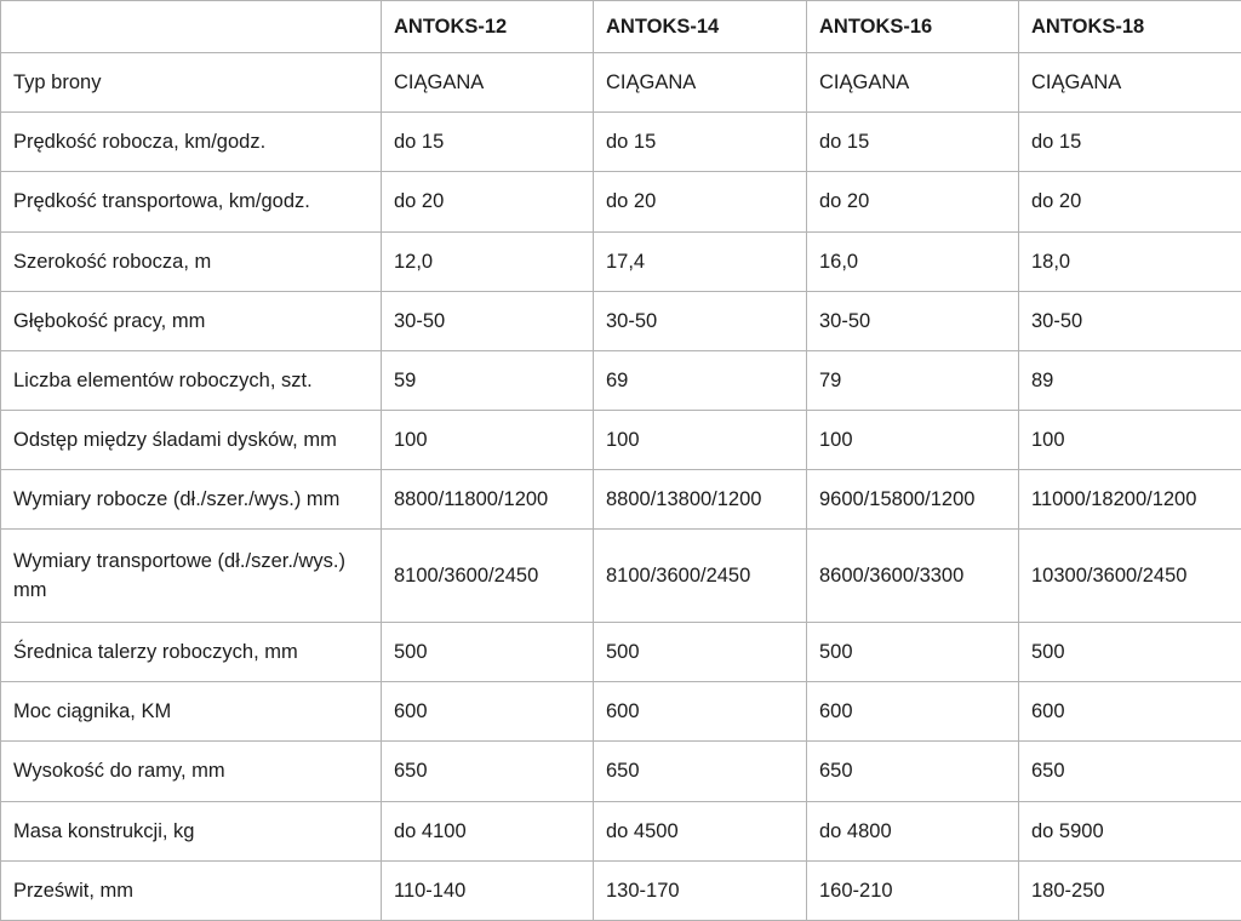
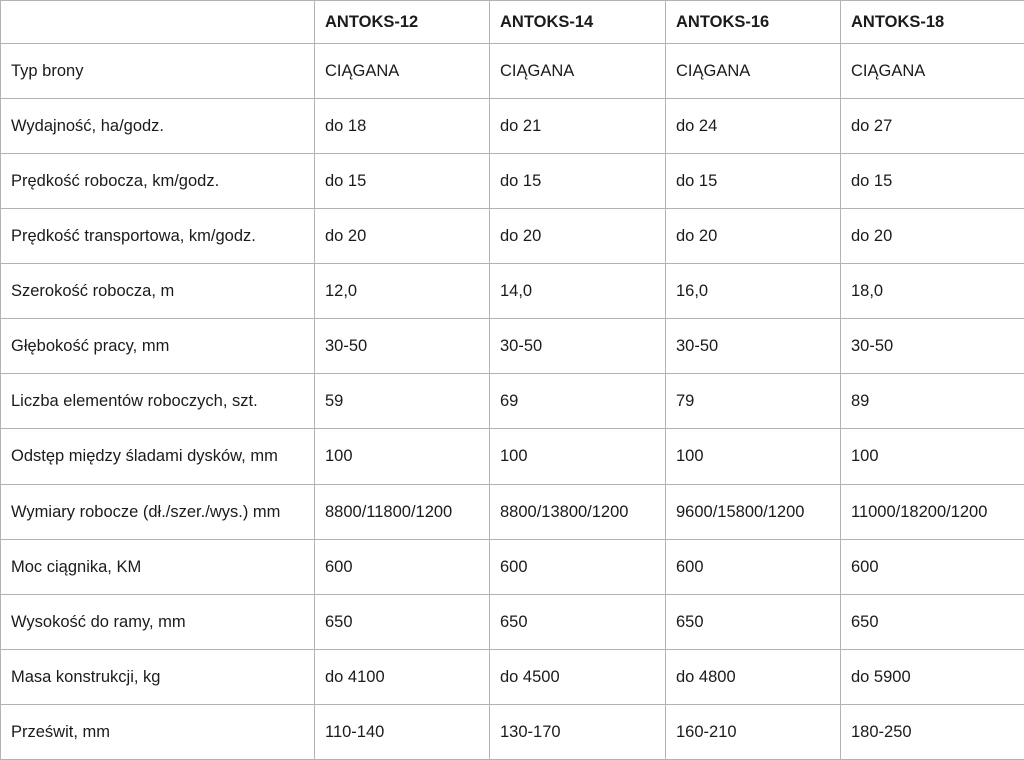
  	ANTOKS-12	ANTOKS-14	ANTOKS-16	ANTOKS-18
  Typ brony	CIĄGANA	CIĄGANA	CIĄGANA	CIĄGANA
+ Wydajność, ha/godz.	do 18	do 21	do 24	do 27
  Prędkość robocza, km/godz.	do 15	do 15	do 15	do 15
  Prędkość transportowa, km/godz.	do 20	do 20	do 20	do 20
- Szerokość robocza, m	12,0	17,4	16,0	18,0
+ Szerokość robocza, m	12,0	14,0	16,0	18,0
  Głębokość pracy, mm	30-50	30-50	30-50	30-50
  Liczba elementów roboczych, szt.	59	69	79	89
  Odstęp między śladami dysków, mm	100	100	100	100
  Wymiary robocze (dł./szer./wys.) mm	8800/11800/1200	8800/13800/1200	9600/15800/1200	11000/18200/1200
- Wymiary transportowe (dł./szer./wys.) mm	8100/3600/2450	8100/3600/2450	8600/3600/3300	10300/3600/2450
- Średnica talerzy roboczych, mm	500	500	500	500
  Moc ciągnika, KM	600	600	600	600
  Wysokość do ramy, mm	650	650	650	650
  Masa konstrukcji, kg	do 4100	do 4500	do 4800	do 5900
  Prześwit, mm	110-140	130-170	160-210	180-250
